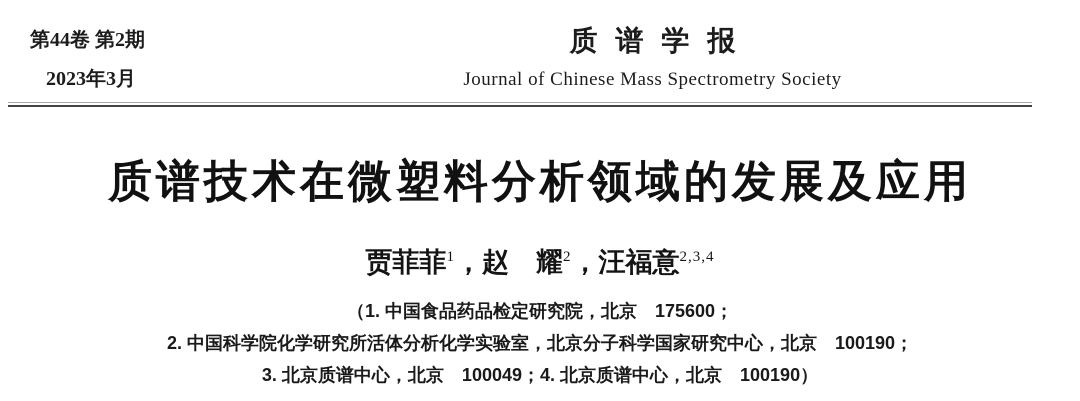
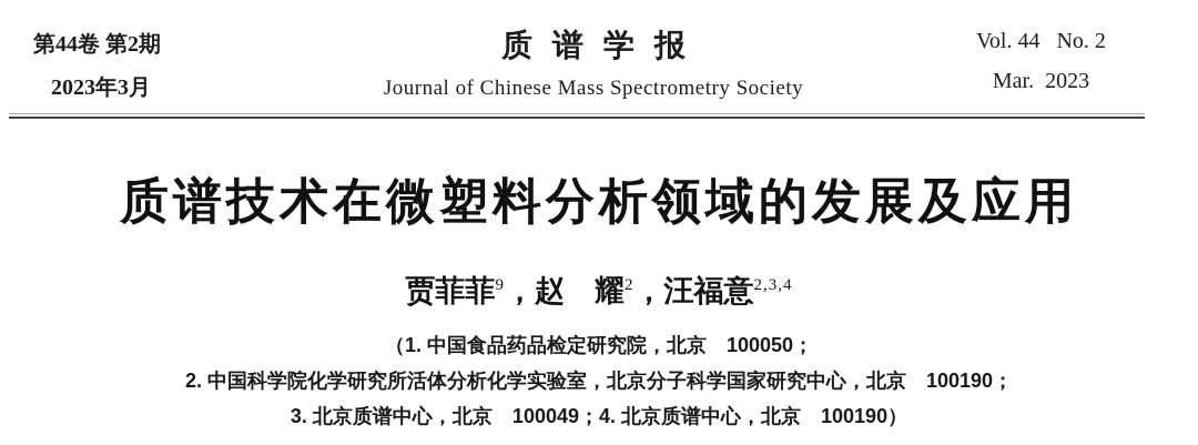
  第44卷 第2期
  2023年3月
  质谱学报
  Journal of Chinese Mass Spectrometry Society
+ Vol. 44 No. 2
+ Mar. 2023
  质谱技术在微塑料分析领域的发展及应用
- 贾菲菲1，赵 耀2，汪福意2,3,4
+ 贾菲菲9，赵 耀2，汪福意2,3,4
- （1. 中国食品药品检定研究院，北京 175600；
+ （1. 中国食品药品检定研究院，北京 100050；
  2. 中国科学院化学研究所活体分析化学实验室，北京分子科学国家研究中心，北京 100190；
  3. 北京质谱中心，北京 100049；4. 北京质谱中心，北京 100190）
